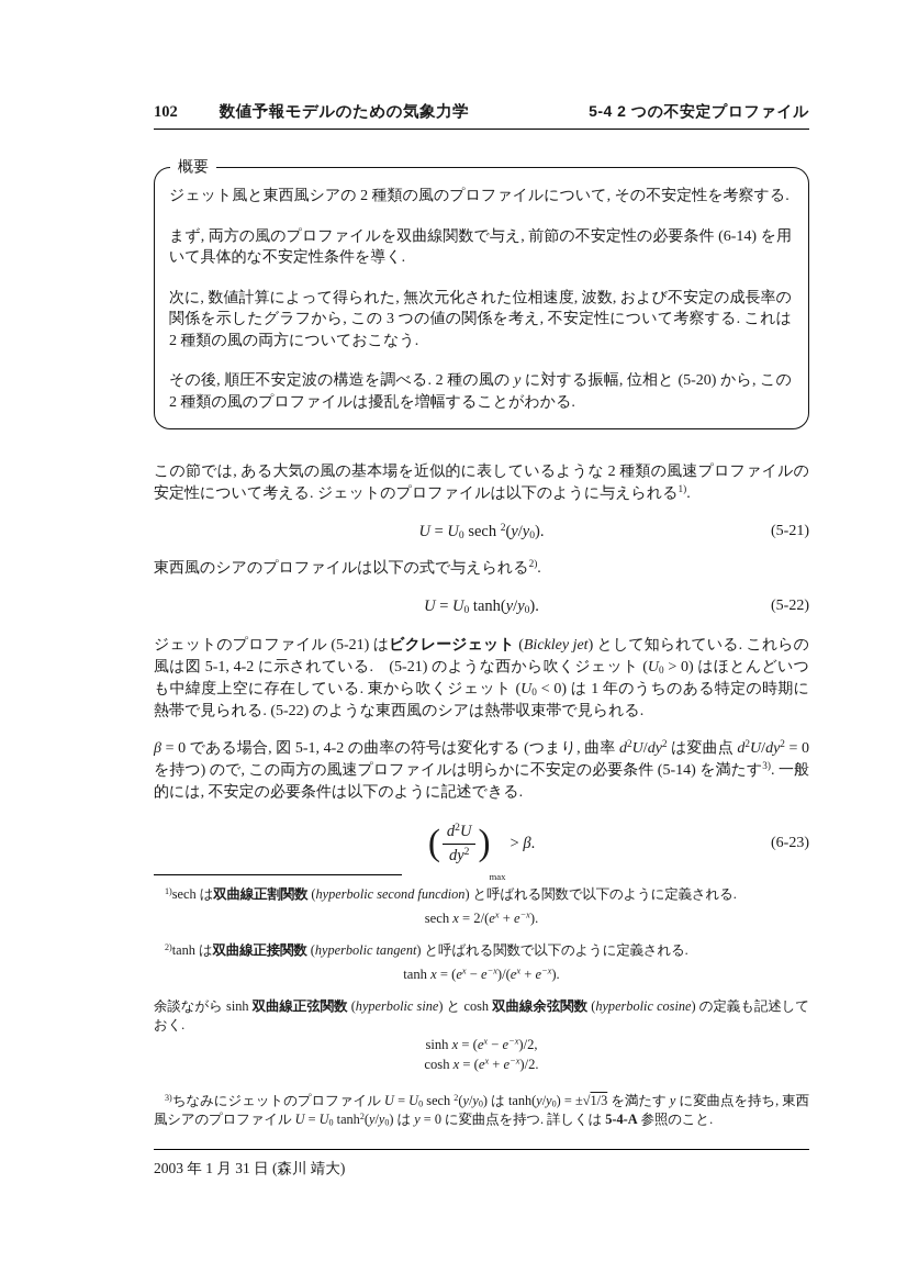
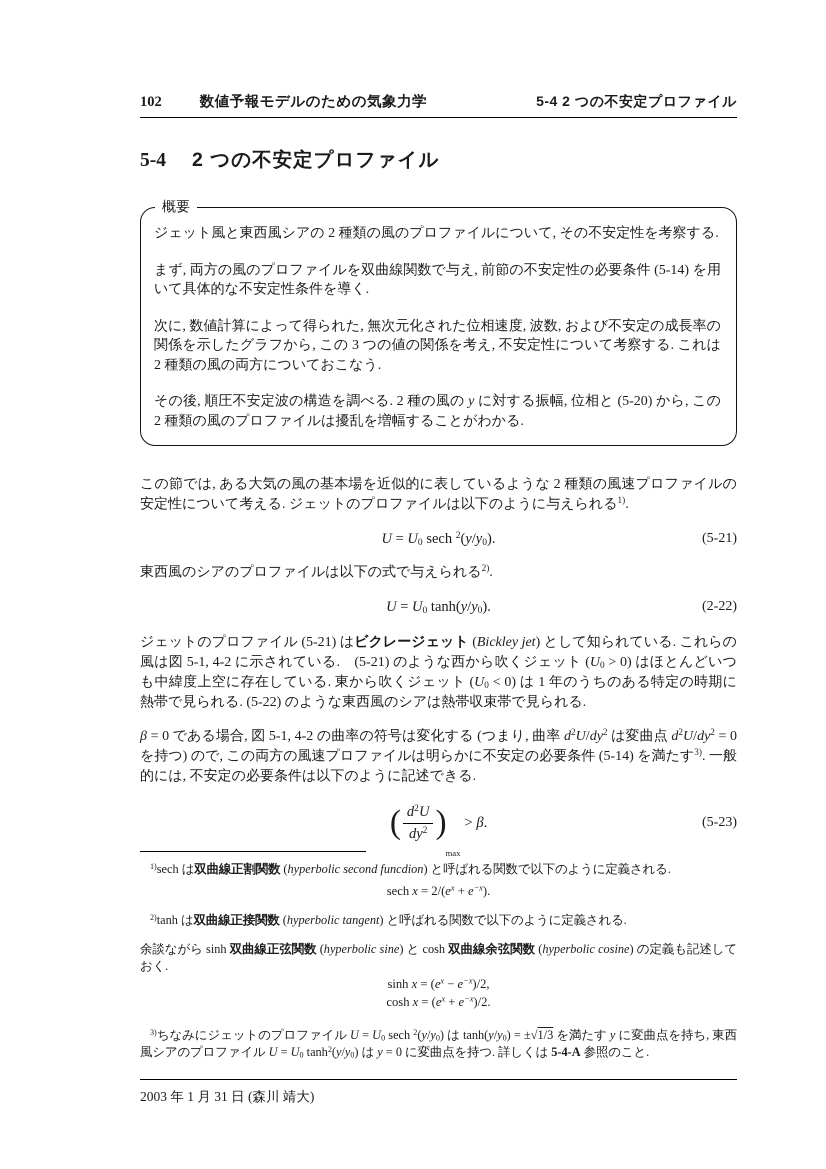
  102
  数値予報モデルのための気象力学
  5-4 2 つの不安定プロファイル
+ 5-4
+ 2 つの不安定プロファイル
  概要
  ジェット風と東西風シアの 2 種類の風のプロファイルについて, その不安定性を考察する.
- まず, 両方の風のプロファイルを双曲線関数で与え, 前節の不安定性の必要条件 (6-14) を用いて具体的な不安定性条件を導く.
+ まず, 両方の風のプロファイルを双曲線関数で与え, 前節の不安定性の必要条件 (5-14) を用いて具体的な不安定性条件を導く.
  次に, 数値計算によって得られた, 無次元化された位相速度, 波数, および不安定の成長率の関係を示したグラフから, この 3 つの値の関係を考え, 不安定性について考察する. これは 2 種類の風の両方についておこなう.
  その後, 順圧不安定波の構造を調べる. 2 種の風の y に対する振幅, 位相と (5-20) から, この 2 種類の風のプロファイルは擾乱を増幅することがわかる.
  この節では, ある大気の風の基本場を近似的に表しているような 2 種類の風速プロファイルの安定性について考える. ジェットのプロファイルは以下のように与えられる1).
  U = U0 sech 2(y/y0).
  (5-21)
  東西風のシアのプロファイルは以下の式で与えられる2).
  U = U0 tanh(y/y0).
- (5-22)
+ (2-22)
  ジェットのプロファイル (5-21) はビクレージェット (Bickley jet) として知られている. これらの風は図 5-1, 4-2 に示されている. (5-21) のような西から吹くジェット (U0 > 0) はほとんどいつも中緯度上空に存在している. 東から吹くジェット (U0 < 0) は 1 年のうちのある特定の時期に熱帯で見られる. (5-22) のような東西風のシアは熱帯収束帯で見られる.
  β = 0 である場合, 図 5-1, 4-2 の曲率の符号は変化する (つまり, 曲率 d2U/dy2 は変曲点 d2U/dy2 = 0 を持つ) ので, この両方の風速プロファイルは明らかに不安定の必要条件 (5-14) を満たす3). 一般的には, 不安定の必要条件は以下のように記述できる.
  (
  d2U
  dy2
  )
  max
  > β.
- (6-23)
+ (5-23)
  1)sech は双曲線正割関数 (hyperbolic second funcdion) と呼ばれる関数で以下のように定義される.
  sech x = 2/(ex + e−x).
  2)tanh は双曲線正接関数 (hyperbolic tangent) と呼ばれる関数で以下のように定義される.
- tanh x = (ex − e−x)/(ex + e−x).
  余談ながら sinh 双曲線正弦関数 (hyperbolic sine) と cosh 双曲線余弦関数 (hyperbolic cosine) の定義も記述しておく.
  sinh x = (ex − e−x)/2,
  cosh x = (ex + e−x)/2.
  3)ちなみにジェットのプロファイル U = U0 sech 2(y/y0) は tanh(y/y0) = ±√1/3 を満たす y に変曲点を持ち, 東西風シアのプロファイル U = U0 tanh2(y/y0) は y = 0 に変曲点を持つ. 詳しくは 5-4-A 参照のこと.
  2003 年 1 月 31 日 (森川 靖大)
